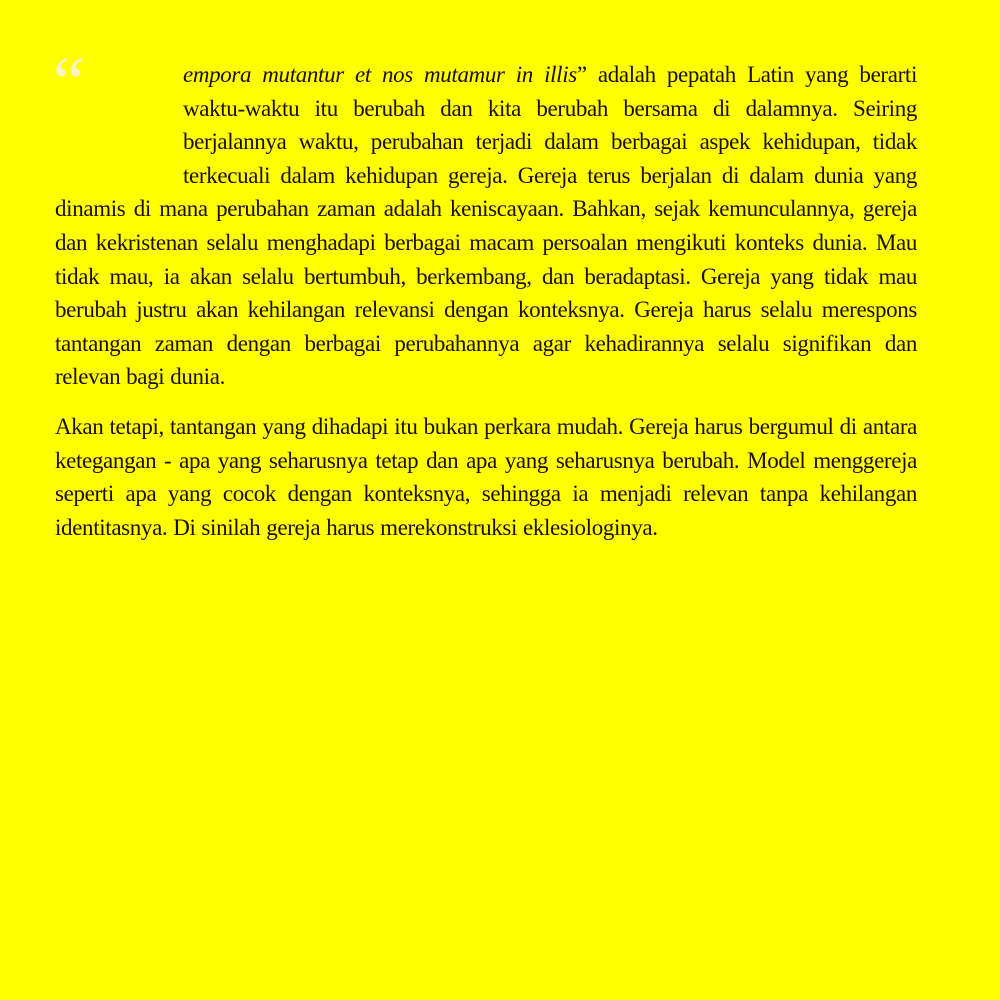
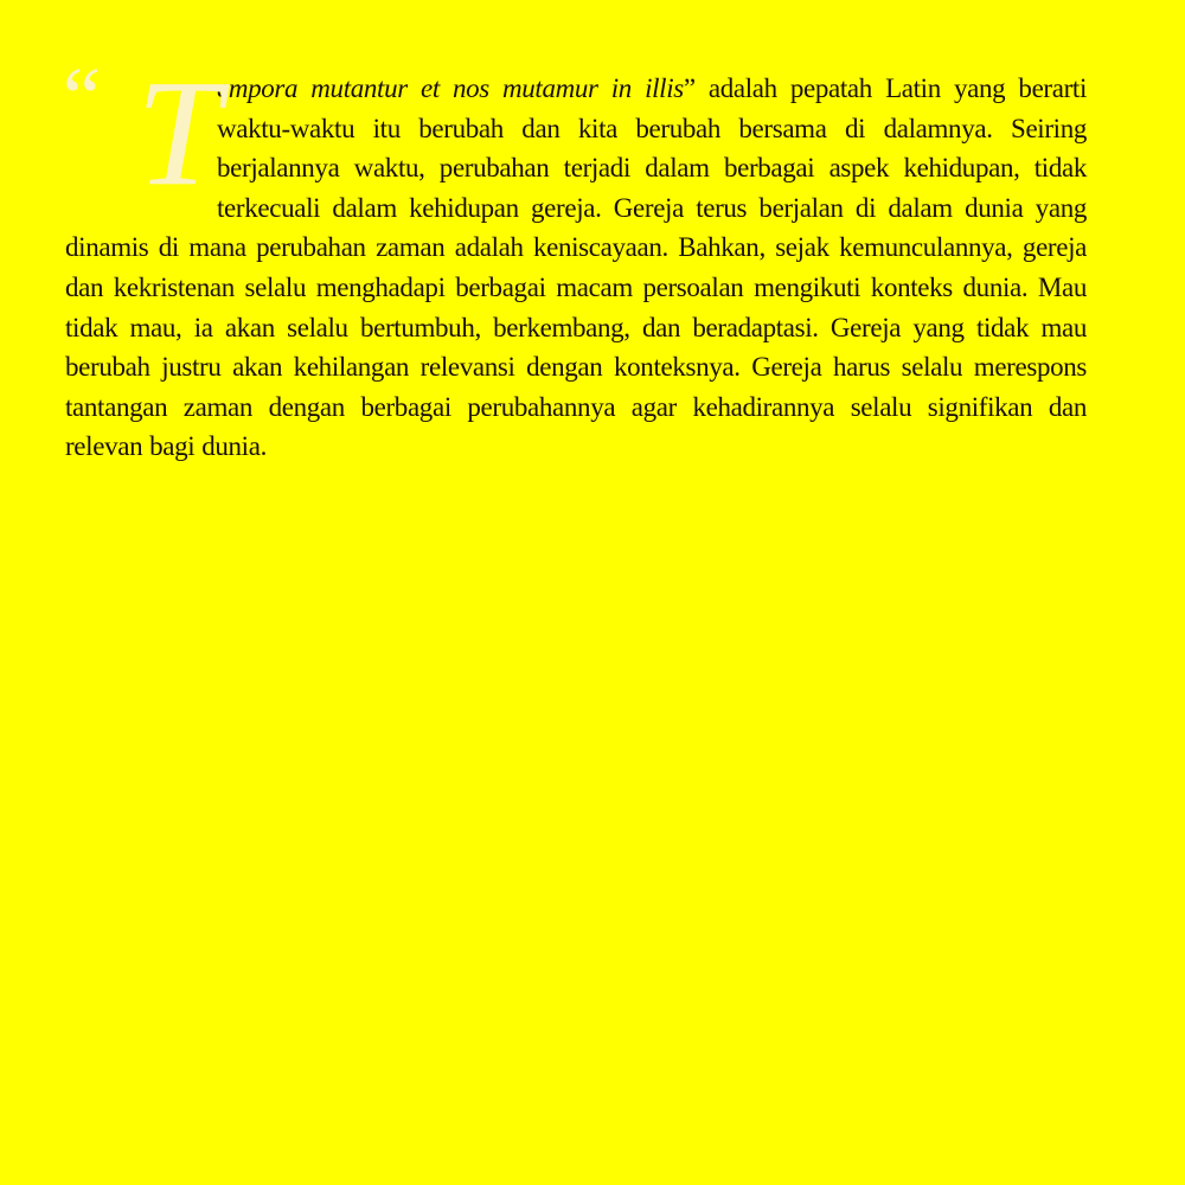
  “
+ T
  empora mutantur et nos mutamur in illis” adalah pepatah Latin yang berarti waktu-waktu itu berubah dan kita berubah bersama di dalamnya. Seiring berjalannya waktu, perubahan terjadi dalam berbagai aspek kehidupan, tidak terkecuali dalam kehidupan gereja. Gereja terus berjalan di dalam dunia yang dinamis di mana perubahan zaman adalah keniscayaan. Bahkan, sejak kemunculannya, gereja dan kekristenan selalu menghadapi berbagai macam persoalan mengikuti konteks dunia. Mau tidak mau, ia akan selalu bertumbuh, berkembang, dan beradaptasi. Gereja yang tidak mau berubah justru akan kehilangan relevansi dengan konteksnya. Gereja harus selalu merespons tantangan zaman dengan berbagai perubahannya agar kehadirannya selalu signifikan dan relevan bagi dunia.
- Akan tetapi, tantangan yang dihadapi itu bukan perkara mudah. Gereja harus bergumul di antara ketegangan - apa yang seharusnya tetap dan apa yang seharusnya berubah. Model menggereja seperti apa yang cocok dengan konteksnya, sehingga ia menjadi relevan tanpa kehilangan identitasnya. Di sinilah gereja harus merekonstruksi eklesiologinya.
